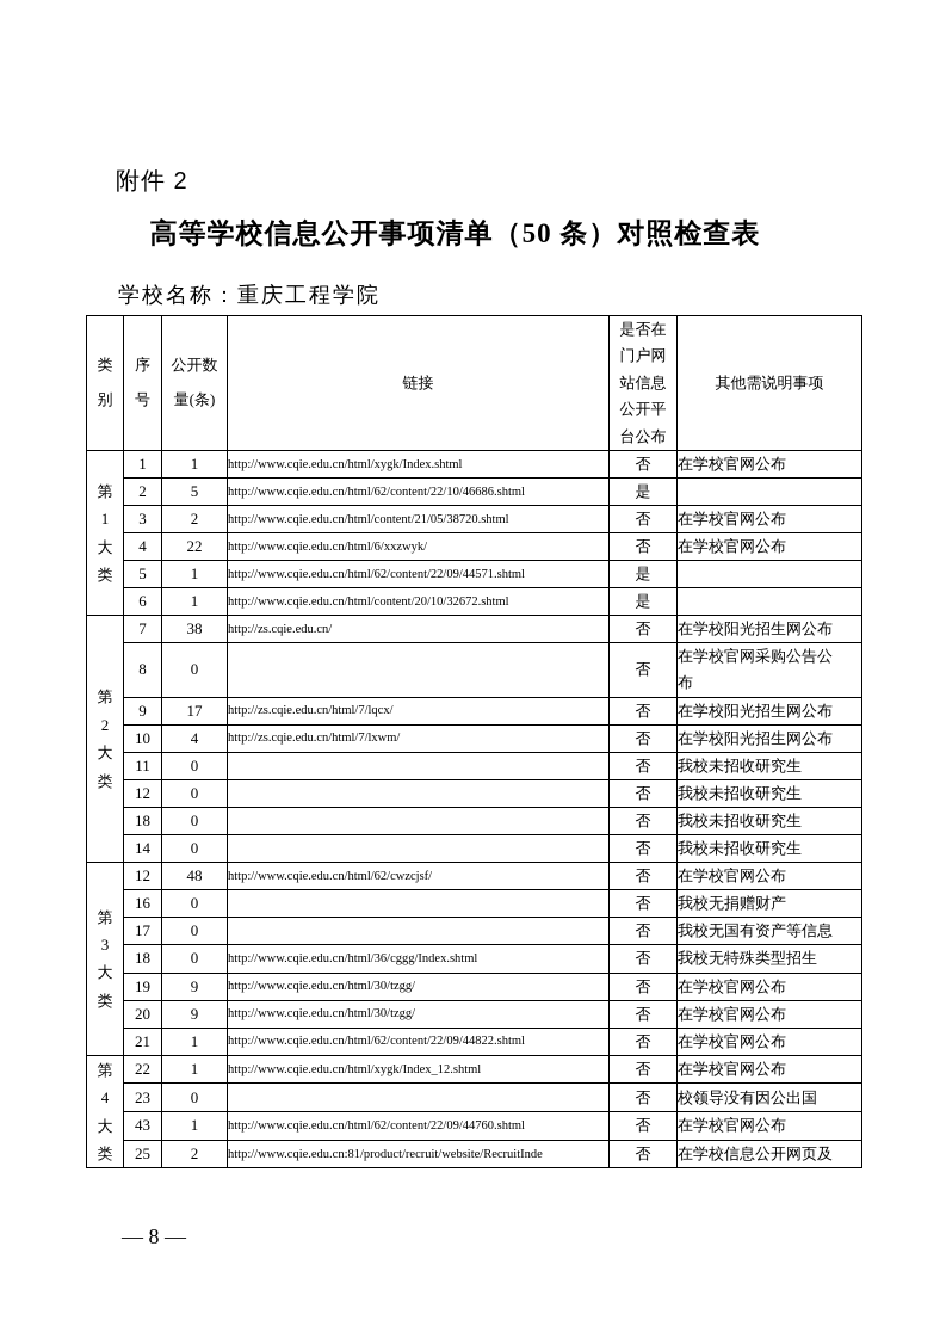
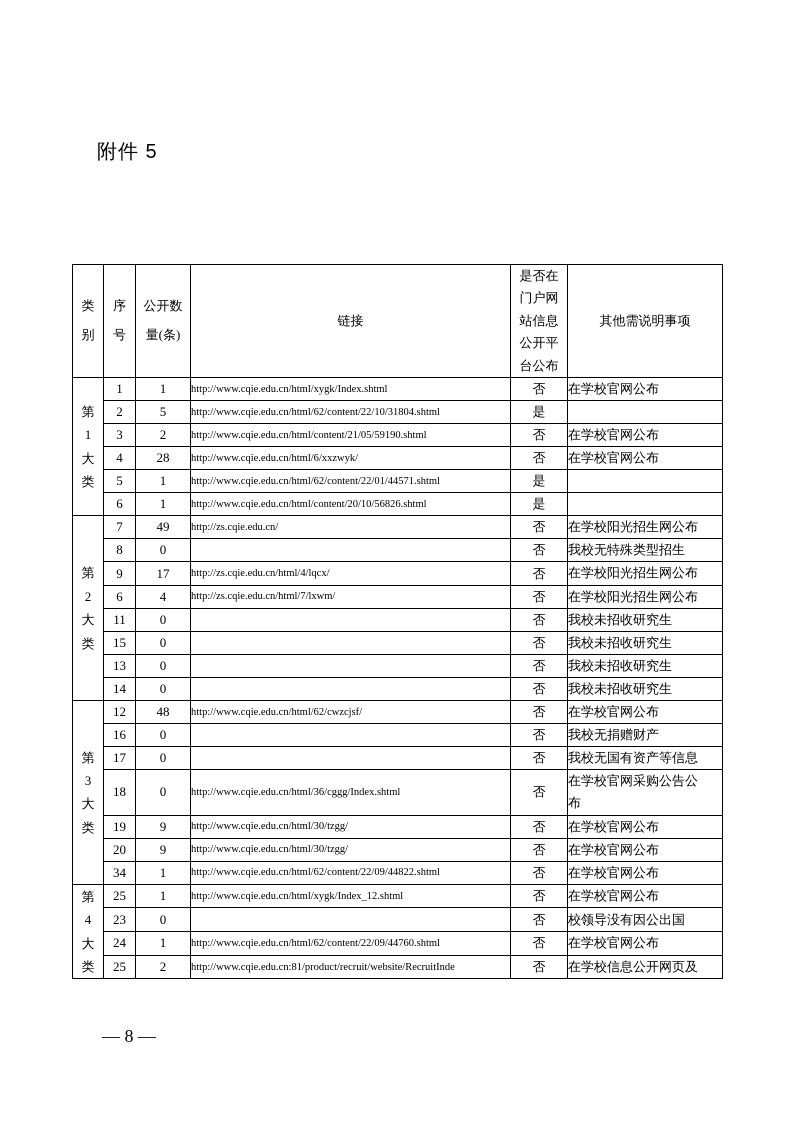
- 附件 2
+ 附件 5
- 高等学校信息公开事项清单（50 条）对照检查表
- 学校名称：重庆工程学院
  类 别	序 号	公开数 量(条)	链接	是否在 门户网 站信息 公开平 台公布	其他需说明事项
  第 1 大 类	1	1	http://www.cqie.edu.cn/html/xygk/Index.shtml	否	在学校官网公布
- 2	5	http://www.cqie.edu.cn/html/62/content/22/10/46686.shtml	是
+ 2	5	http://www.cqie.edu.cn/html/62/content/22/10/31804.shtml	是
- 3	2	http://www.cqie.edu.cn/html/content/21/05/38720.shtml	否	在学校官网公布
+ 3	2	http://www.cqie.edu.cn/html/content/21/05/59190.shtml	否	在学校官网公布
- 4	22	http://www.cqie.edu.cn/html/6/xxzwyk/	否	在学校官网公布
+ 4	28	http://www.cqie.edu.cn/html/6/xxzwyk/	否	在学校官网公布
- 5	1	http://www.cqie.edu.cn/html/62/content/22/09/44571.shtml	是
+ 5	1	http://www.cqie.edu.cn/html/62/content/22/01/44571.shtml	是
- 6	1	http://www.cqie.edu.cn/html/content/20/10/32672.shtml	是
+ 6	1	http://www.cqie.edu.cn/html/content/20/10/56826.shtml	是
- 第 2 大 类	7	38	http://zs.cqie.edu.cn/	否	在学校阳光招生网公布
+ 第 2 大 类	7	49	http://zs.cqie.edu.cn/	否	在学校阳光招生网公布
- 8	0		否	在学校官网采购公告公 布
+ 8	0		否	我校无特殊类型招生
- 9	17	http://zs.cqie.edu.cn/html/7/lqcx/	否	在学校阳光招生网公布
+ 9	17	http://zs.cqie.edu.cn/html/4/lqcx/	否	在学校阳光招生网公布
- 10	4	http://zs.cqie.edu.cn/html/7/lxwm/	否	在学校阳光招生网公布
+ 6	4	http://zs.cqie.edu.cn/html/7/lxwm/	否	在学校阳光招生网公布
  11	0		否	我校未招收研究生
- 12	0		否	我校未招收研究生
+ 15	0		否	我校未招收研究生
- 18	0		否	我校未招收研究生
+ 13	0		否	我校未招收研究生
  14	0		否	我校未招收研究生
  第 3 大 类	12	48	http://www.cqie.edu.cn/html/62/cwzcjsf/	否	在学校官网公布
  16	0		否	我校无捐赠财产
  17	0		否	我校无国有资产等信息
- 18	0	http://www.cqie.edu.cn/html/36/cggg/Index.shtml	否	我校无特殊类型招生
+ 18	0	http://www.cqie.edu.cn/html/36/cggg/Index.shtml	否	在学校官网采购公告公 布
  19	9	http://www.cqie.edu.cn/html/30/tzgg/	否	在学校官网公布
  20	9	http://www.cqie.edu.cn/html/30/tzgg/	否	在学校官网公布
- 21	1	http://www.cqie.edu.cn/html/62/content/22/09/44822.shtml	否	在学校官网公布
+ 34	1	http://www.cqie.edu.cn/html/62/content/22/09/44822.shtml	否	在学校官网公布
- 第 4 大 类	22	1	http://www.cqie.edu.cn/html/xygk/Index_12.shtml	否	在学校官网公布
+ 第 4 大 类	25	1	http://www.cqie.edu.cn/html/xygk/Index_12.shtml	否	在学校官网公布
  23	0		否	校领导没有因公出国
- 43	1	http://www.cqie.edu.cn/html/62/content/22/09/44760.shtml	否	在学校官网公布
+ 24	1	http://www.cqie.edu.cn/html/62/content/22/09/44760.shtml	否	在学校官网公布
  25	2	http://www.cqie.edu.cn:81/product/recruit/website/RecruitInde	否	在学校信息公开网页及
  — 8 —
